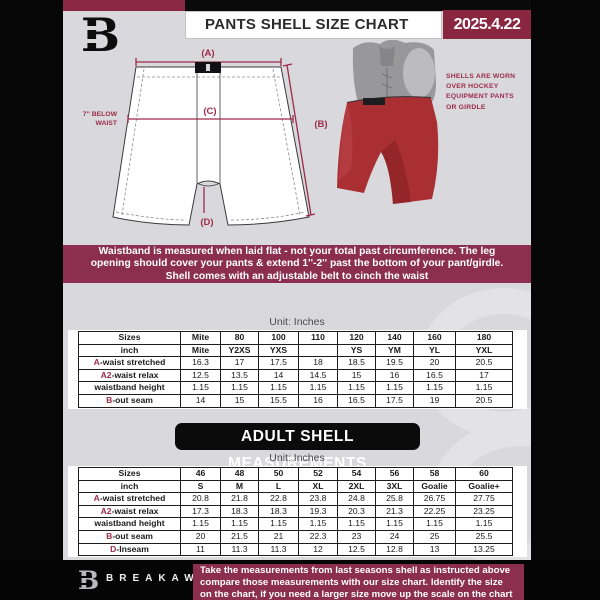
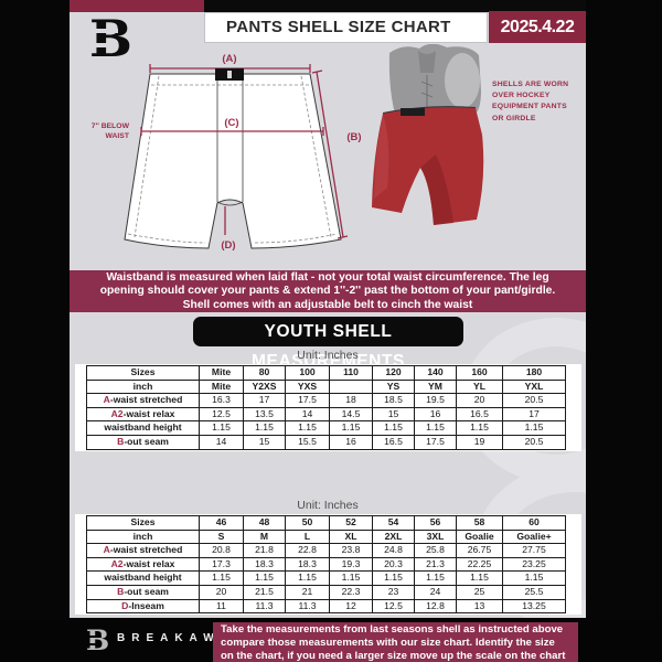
  B
  PANTS SHELL SIZE CHART
  2025.4.22
  (A)
  (C)
  (B)
  (D)
- Waistband is measured when laid flat - not your total past circumference. The leg
+ Waistband is measured when laid flat - not your total waist circumference. The leg
  opening should cover your pants & extend 1''-2'' past the bottom of your pant/girdle.
  Shell comes with an adjustable belt to cinch the waist
+ YOUTH SHELL MEASUREMENTS
  Unit: Inches
  Sizes	Mite	80	100	110	120	140	160	180
  inch	Mite	Y2XS	YXS		YS	YM	YL	YXL
  A-waist stretched	16.3	17	17.5	18	18.5	19.5	20	20.5
  A2-waist relax	12.5	13.5	14	14.5	15	16	16.5	17
  waistband height	1.15	1.15	1.15	1.15	1.15	1.15	1.15	1.15
  B-out seam	14	15	15.5	16	16.5	17.5	19	20.5
- ADULT SHELL MEASUREMENTS
  Unit: Inches
  Sizes	46	48	50	52	54	56	58	60
  inch	S	M	L	XL	2XL	3XL	Goalie	Goalie+
  A-waist stretched	20.8	21.8	22.8	23.8	24.8	25.8	26.75	27.75
  A2-waist relax	17.3	18.3	18.3	19.3	20.3	21.3	22.25	23.25
  waistband height	1.15	1.15	1.15	1.15	1.15	1.15	1.15	1.15
  B-out seam	20	21.5	21	22.3	23	24	25	25.5
  D-Inseam	11	11.3	11.3	12	12.5	12.8	13	13.25
  B
  BREAKAW
  Take the measurements from last seasons shell as instructed above
  compare those measurements with our size chart. Identify the size
  on the chart, if you need a larger size move up the scale on the chart
